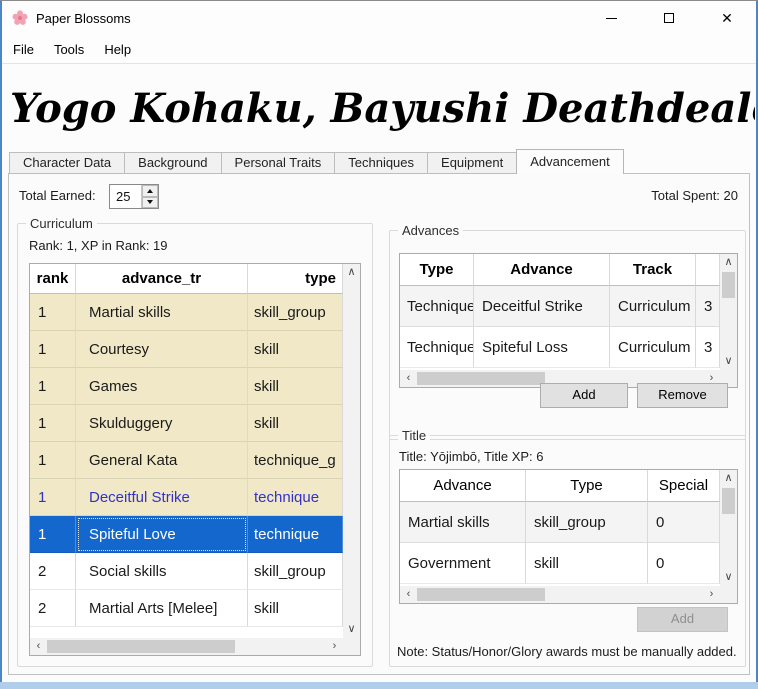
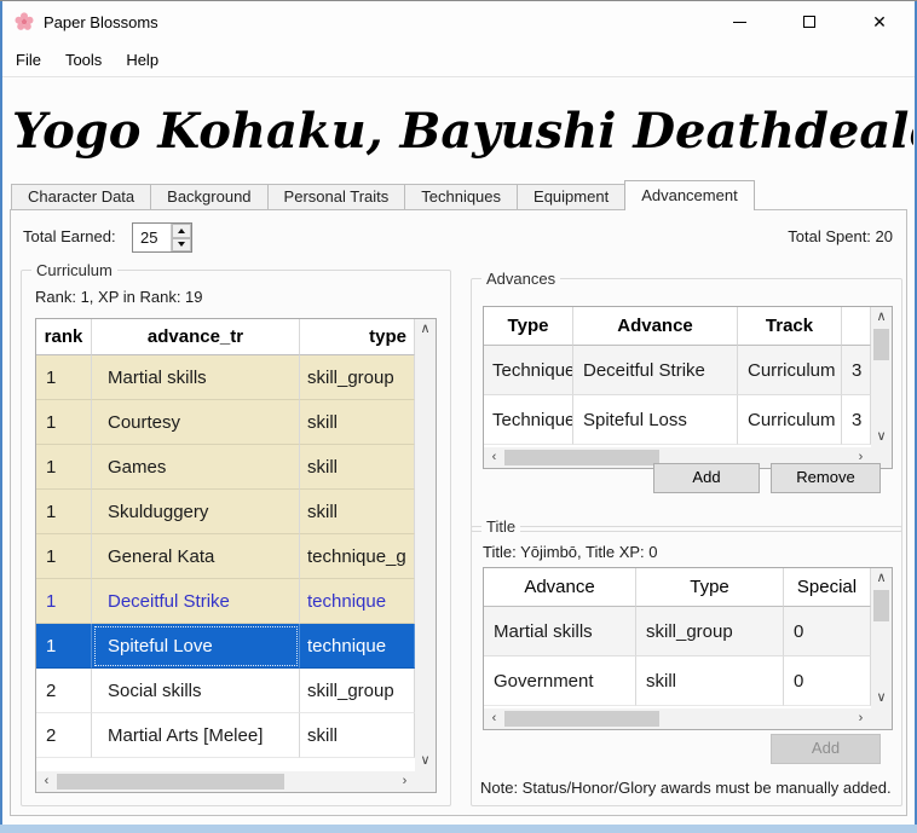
  Paper Blossoms
  ✕
  File
  Tools
  Help
  Yogo Kohaku, Bayushi Deathdeal
  Character Data
  Background
  Personal Traits
  Techniques
  Equipment
  Advancement
  Total Earned:
  25
  Total Spent: 20
  Curriculum
  Rank: 1, XP in Rank: 19
  rank
  advance_tr
  type
  1
  Martial skills
  skill_group
  1
  Courtesy
  skill
  1
  Games
  skill
  1
  Skulduggery
  skill
  1
  General Kata
  technique_g
  1
  Deceitful Strike
  technique
  1
  Spiteful Love
  technique
  2
  Social skills
  skill_group
  2
  Martial Arts [Melee]
  skill
  ∧
  ∨
  ‹
  ›
  Advances
  Type
  Advance
  Track
  Technique
  Deceitful Strike
  Curriculum
  3
  Technique
  Spiteful Loss
  Curriculum
  3
  ∧
  ∨
  ‹
  ›
  Add
  Remove
  Title
- Title: Yōjimbō, Title XP: 6
+ Title: Yōjimbō, Title XP: 0
  Advance
  Type
  Special
  Martial skills
  skill_group
  0
  Government
  skill
  0
  ∧
  ∨
  ‹
  ›
  Add
  Note: Status/Honor/Glory awards must be manually added.
